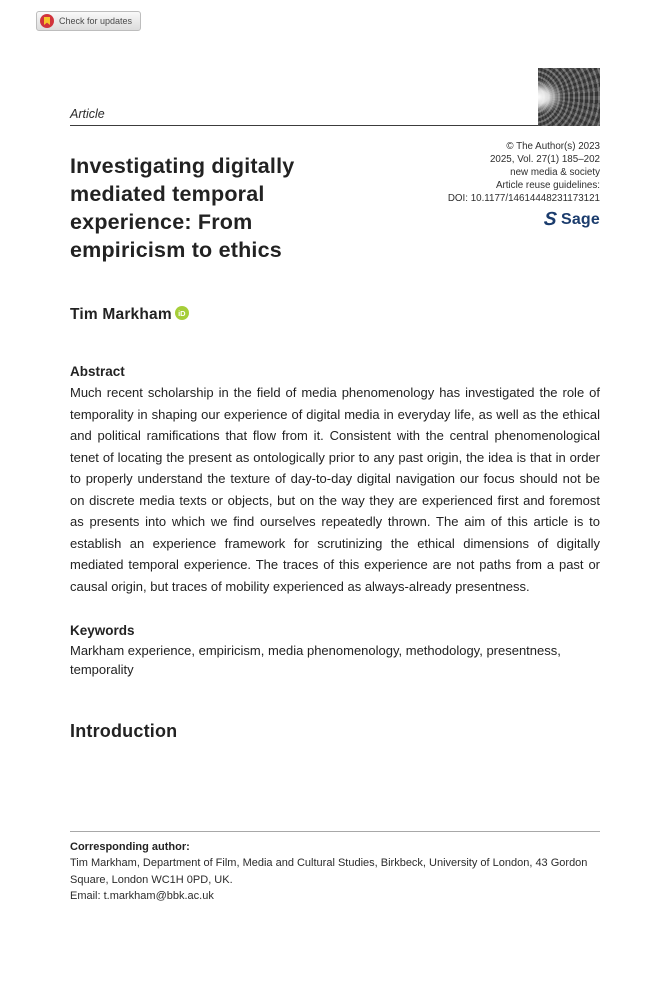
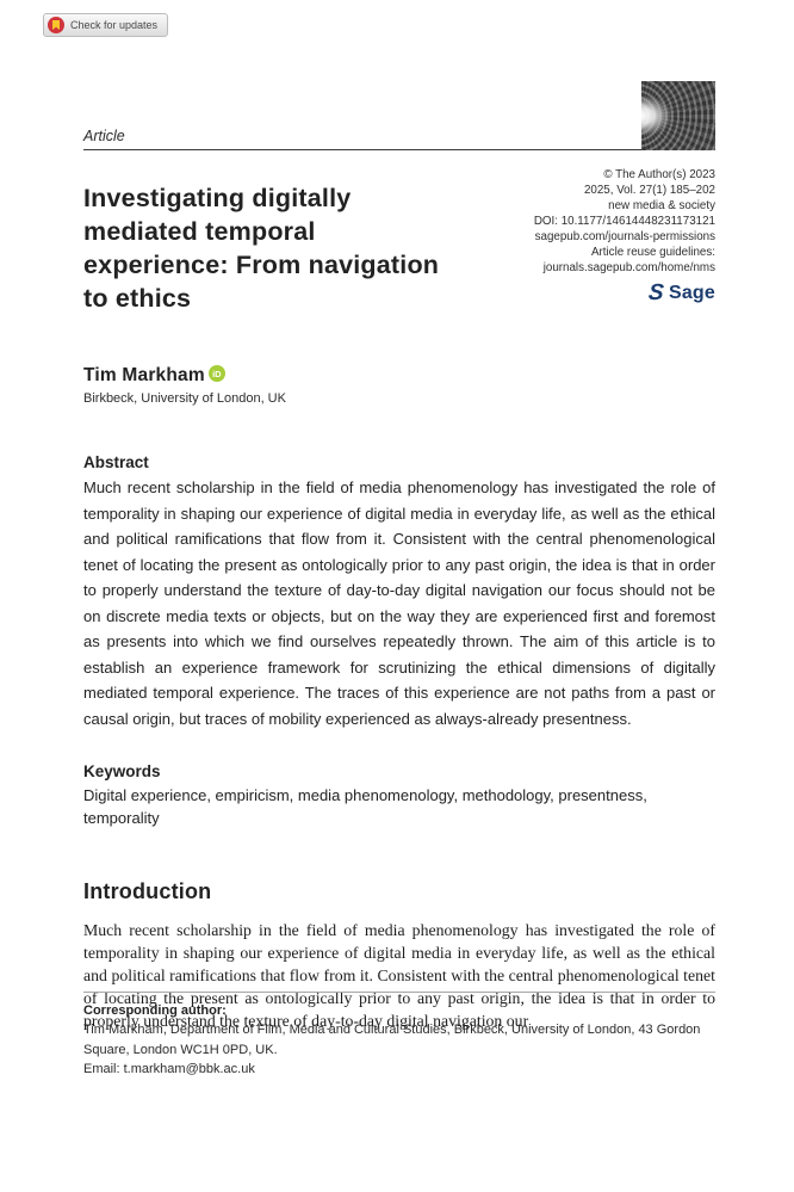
  Check for updates
  Article
- Investigating digitally mediated temporal experience: From empiricism to ethics
+ Investigating digitally mediated temporal experience: From navigation to ethics
  © The Author(s) 2023
  2025, Vol. 27(1) 185–202
  new media & society
- Article reuse guidelines:
+ DOI: 10.1177/14614448231173121
+ sagepub.com/journals-permissions
- DOI: 10.1177/14614448231173121
+ Article reuse guidelines:
+ journals.sagepub.com/home/nms
  Sage
  Tim Markham
  iD
+ Birkbeck, University of London, UK
  Abstract
  Much recent scholarship in the field of media phenomenology has investigated the role of temporality in shaping our experience of digital media in everyday life, as well as the ethical and political ramifications that flow from it. Consistent with the central phenomenological tenet of locating the present as ontologically prior to any past origin, the idea is that in order to properly understand the texture of day-to-day digital navigation our focus should not be on discrete media texts or objects, but on the way they are experienced first and foremost as presents into which we find ourselves repeatedly thrown. The aim of this article is to establish an experience framework for scrutinizing the ethical dimensions of digitally mediated temporal experience. The traces of this experience are not paths from a past or causal origin, but traces of mobility experienced as always-already presentness.
  Keywords
- Markham experience, empiricism, media phenomenology, methodology, presentness, temporality
+ Digital experience, empiricism, media phenomenology, methodology, presentness, temporality
  Introduction
+ Much recent scholarship in the field of media phenomenology has investigated the role of temporality in shaping our experience of digital media in everyday life, as well as the ethical and political ramifications that flow from it. Consistent with the central phenomenological tenet of locating the present as ontologically prior to any past origin, the idea is that in order to properly understand the texture of day-to-day digital navigation our
  Corresponding author:
  Tim Markham, Department of Film, Media and Cultural Studies, Birkbeck, University of London, 43 Gordon Square, London WC1H 0PD, UK.
  Email: t.markham@bbk.ac.uk
